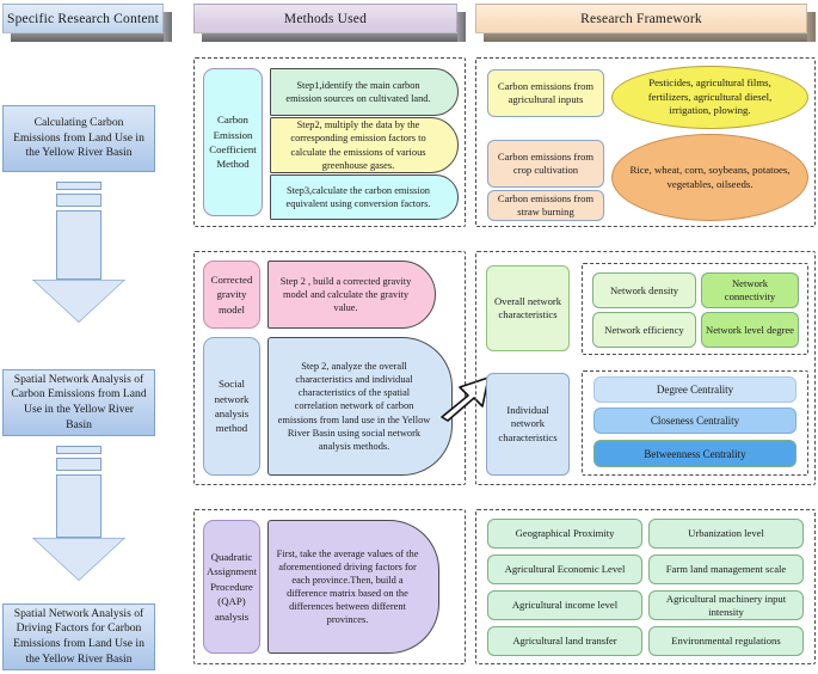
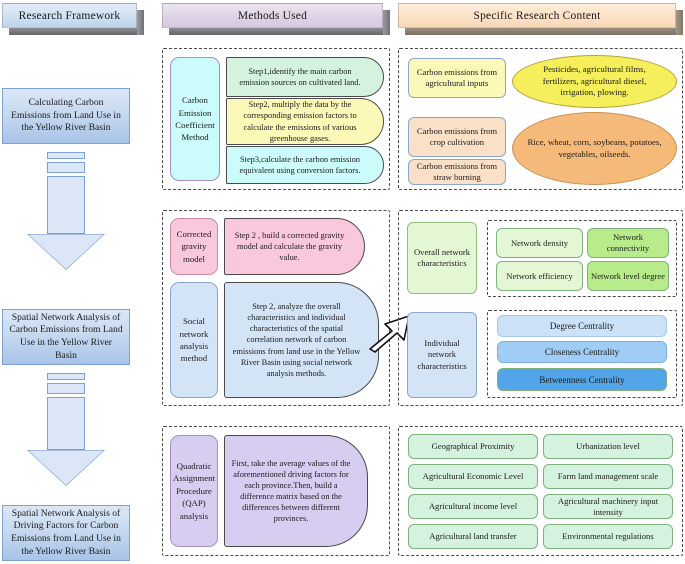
- Specific Research Content
+ Research Framework
  Methods Used
- Research Framework
+ Specific Research Content
  Calculating Carbon Emissions from Land Use in the Yellow River Basin
  Spatial Network Analysis of Carbon Emissions from Land Use in the Yellow River Basin
  Spatial Network Analysis of Driving Factors for Carbon Emissions from Land Use in the Yellow River Basin
  Carbon Emission Coefficient Method
  Step1,identify the main carbon emission sources on cultivated land.
  Step2, multiply the data by the corresponding emission factors to calculate the emissions of various greenhouse gases.
  Step3,calculate the carbon emission equivalent using conversion factors.
  Carbon emissions from agricultural inputs
  Carbon emissions from crop cultivation
  Carbon emissions from straw burning
  Pesticides, agricultural films, fertilizers, agricultural diesel, irrigation, plowing.
  Rice, wheat, corn, soybeans, potatoes, vegetables, oilseeds.
  Corrected gravity model
  Step 2 , build a corrected gravity model and calculate the gravity value.
  Social network analysis method
  Step 2, analyze the overall characteristics and individual characteristics of the spatial correlation network of carbon emissions from land use in the Yellow River Basin using social network analysis methods.
  Overall network characteristics
  Individual network characteristics
  Network density
  Network connectivity
  Network efficiency
  Network level degree
  Degree Centrality
  Closeness Centrality
  Betweenness Centrality
  Quadratic Assignment Procedure (QAP) analysis
  First, take the average values of the aforementioned driving factors for each province.Then, build a difference matrix based on the differences between different provinces.
  Geographical Proximity
  Urbanization level
  Agricultural Economic Level
  Farm land management scale
  Agricultural income level
  Agricultural machinery input intensity
  Agricultural land transfer
  Environmental regulations
